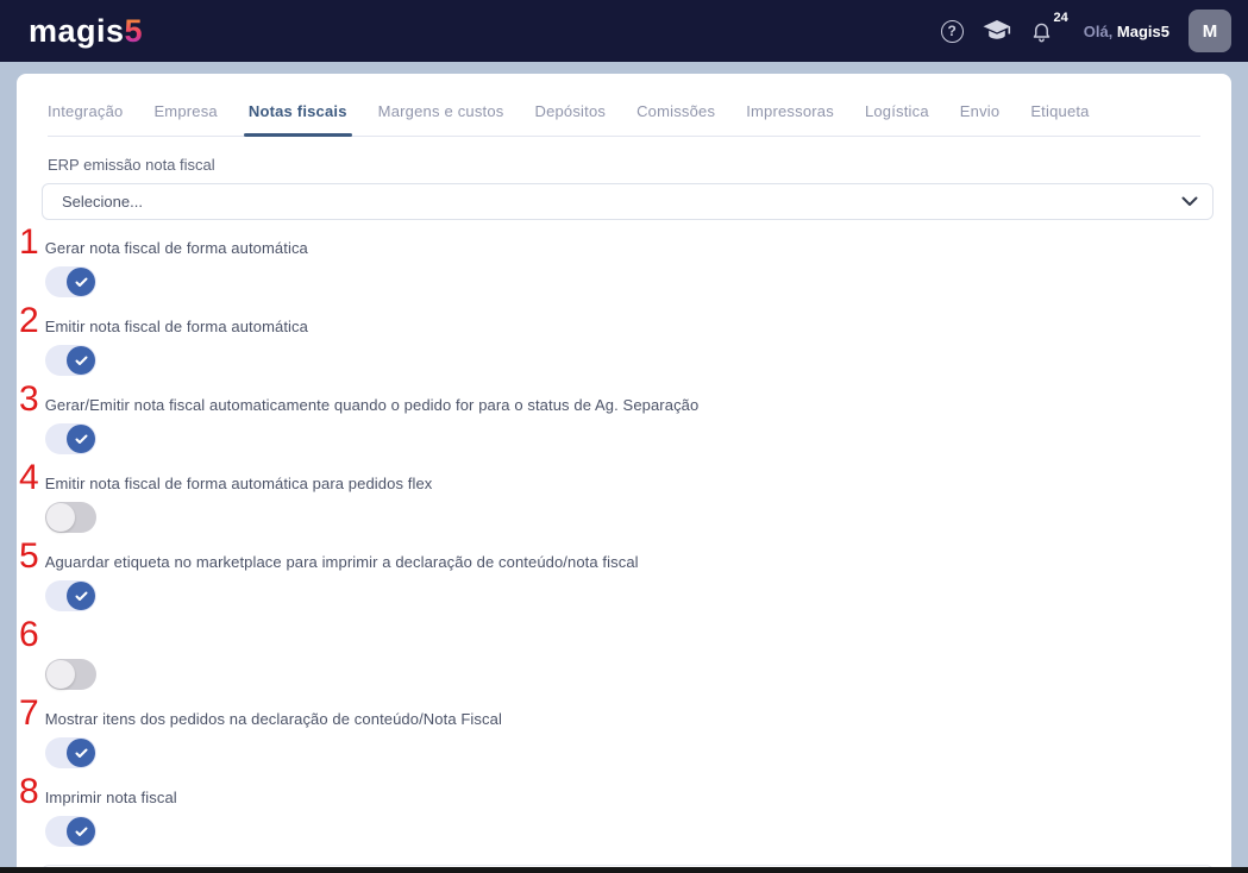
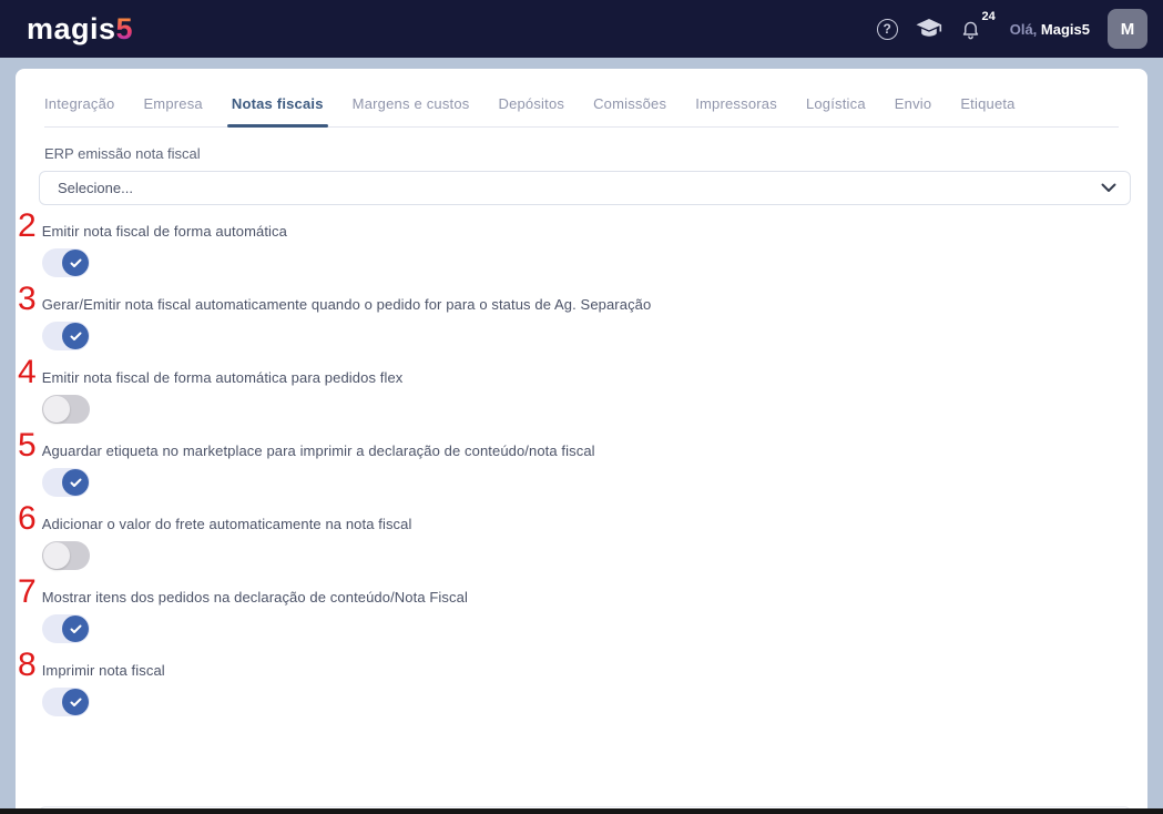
  magis
  5
  ?
  24
  Olá, Magis5
  M
  Integração
  Empresa
  Notas fiscais
  Margens e custos
  Depósitos
  Comissões
  Impressoras
  Logística
  Envio
  Etiqueta
  ERP emissão nota fiscal
  Selecione...
- 1
- Gerar nota fiscal de forma automática
  2
  Emitir nota fiscal de forma automática
  3
  Gerar/Emitir nota fiscal automaticamente quando o pedido for para o status de Ag. Separação
  4
  Emitir nota fiscal de forma automática para pedidos flex
  5
  Aguardar etiqueta no marketplace para imprimir a declaração de conteúdo/nota fiscal
  6
+ Adicionar o valor do frete automaticamente na nota fiscal
  7
  Mostrar itens dos pedidos na declaração de conteúdo/Nota Fiscal
  8
  Imprimir nota fiscal
